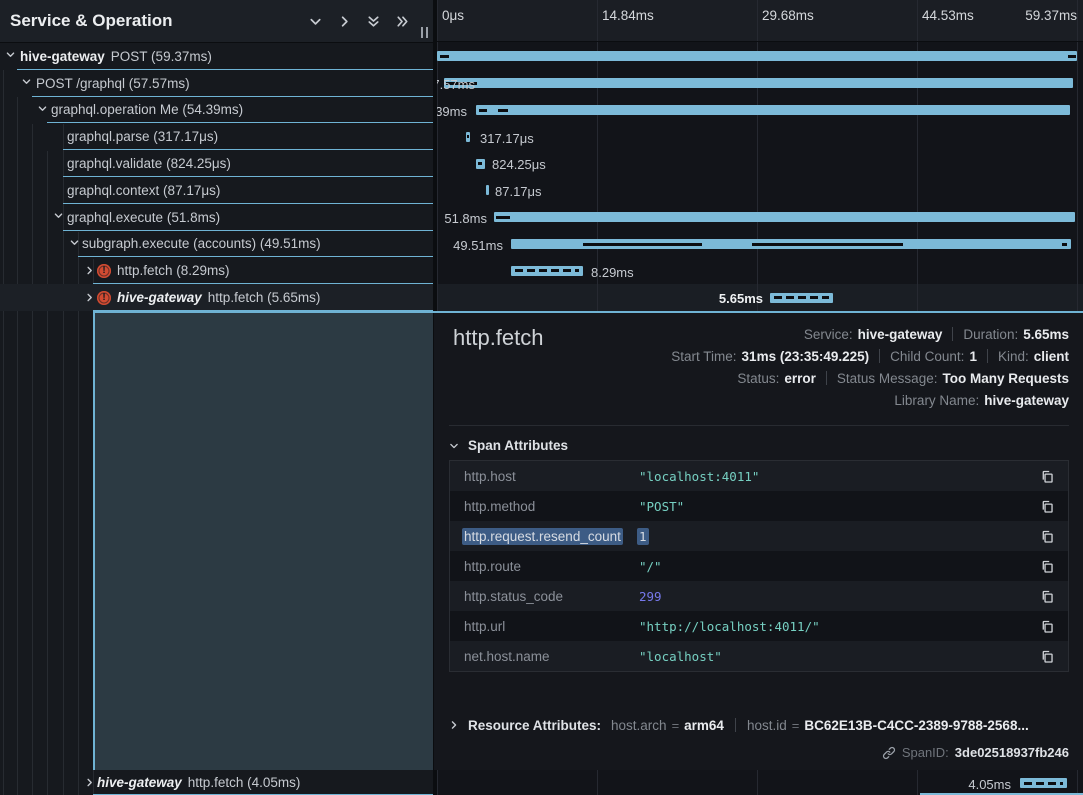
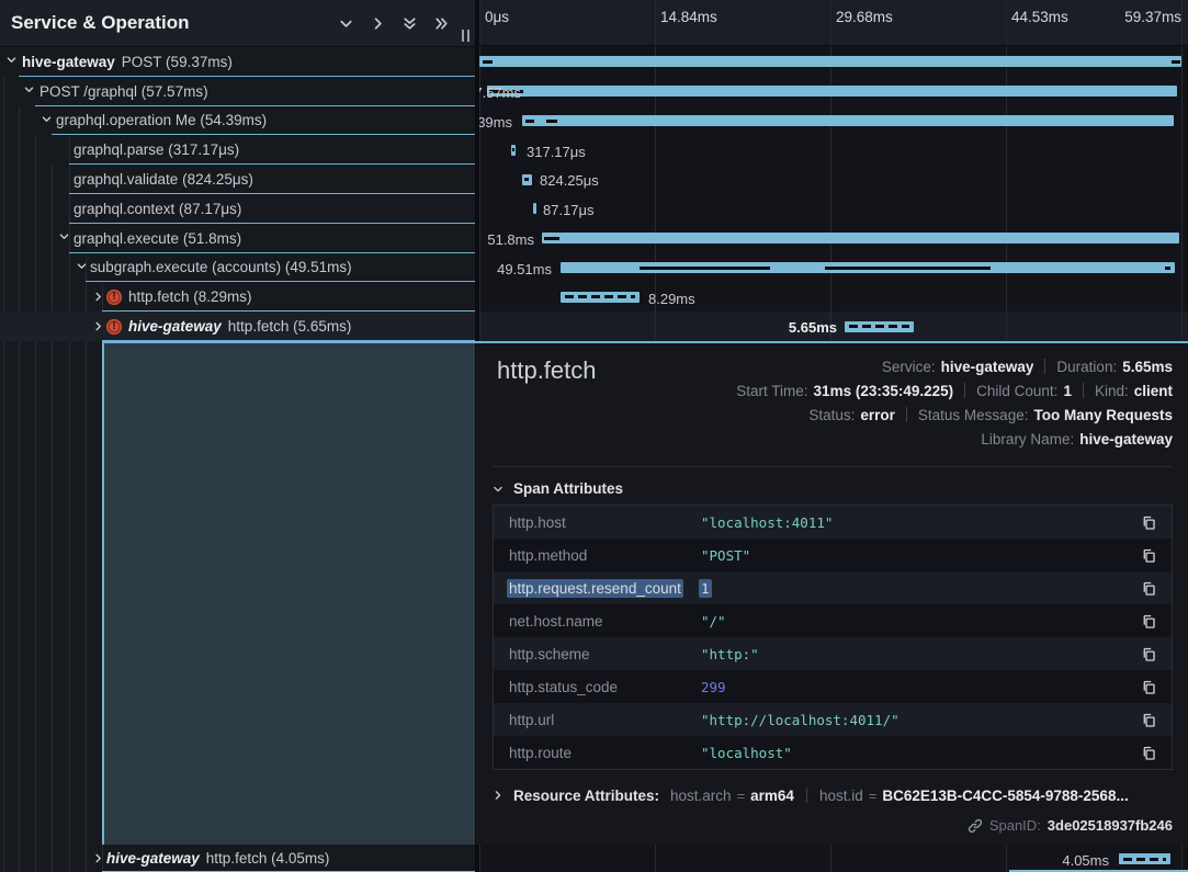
  hive-gateway
  POST (59.37ms)
  POST /graphql (57.57ms)
  graphql.operation Me (54.39ms)
  graphql.parse (317.17μs)
  graphql.validate (824.25μs)
  graphql.context (87.17μs)
  graphql.execute (51.8ms)
  subgraph.execute (accounts) (49.51ms)
  !
  http.fetch (8.29ms)
  !
  hive-gateway
  http.fetch (5.65ms)
  hive-gateway
  http.fetch (4.05ms)
  Service & Operation
  0μs
  14.84ms
  29.68ms
  44.53ms
  59.37ms
  .57ms
  317.17μs
  824.25μs
  87.17μs
  51.8ms
  49.51ms
  8.29ms
  5.65ms
  4.05ms
  http.fetch
  Service:
  hive-gateway
  Duration:
  5.65ms
  Start Time:
  31ms (23:35:49.225)
  Child Count:
  1
  Kind:
  client
  Status:
  error
  Status Message:
  Too Many Requests
  Library Name:
  hive-gateway
  Span Attributes
  http.host
  "localhost:4011"
  http.method
  "POST"
  http.request.resend_count
  1
- http.route
+ net.host.name
  "/"
+ http.scheme
+ "http:"
  http.status_code
  299
  http.url
  "http://localhost:4011/"
- net.host.name
+ http.route
  "localhost"
  Resource Attributes:
  host.arch
  =
  arm64
  host.id
  =
- BC62E13B-C4CC-2389-9788-2568...
+ BC62E13B-C4CC-5854-9788-2568...
  SpanID:
  3de02518937fb246
